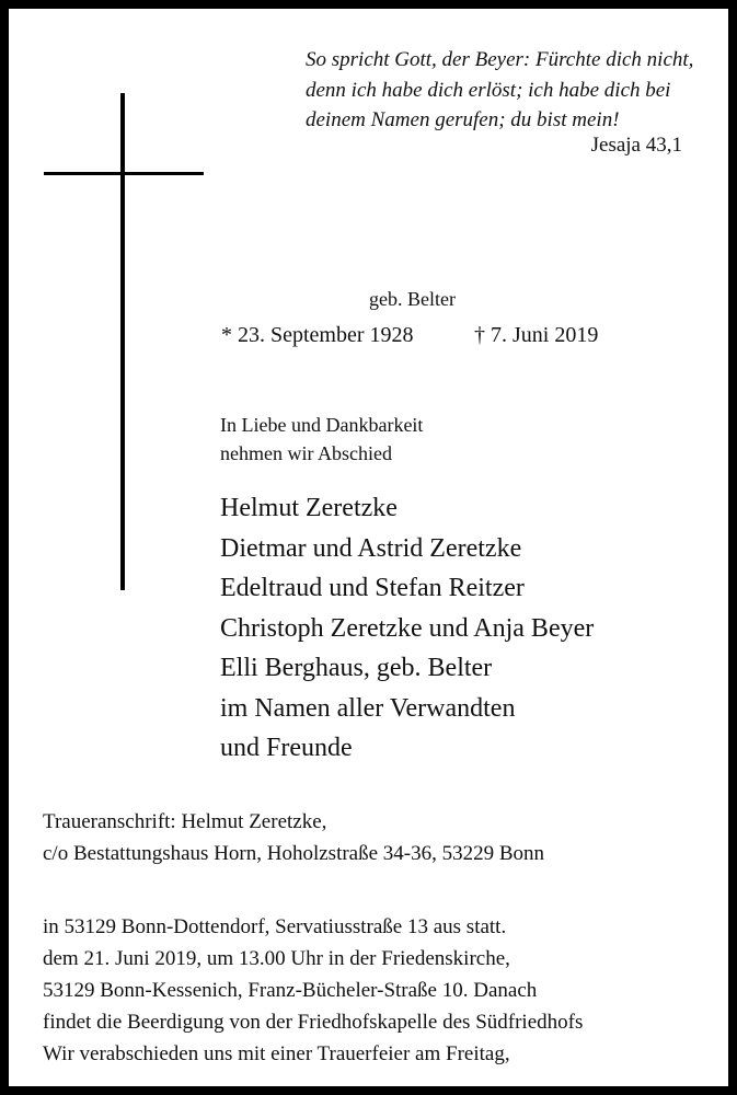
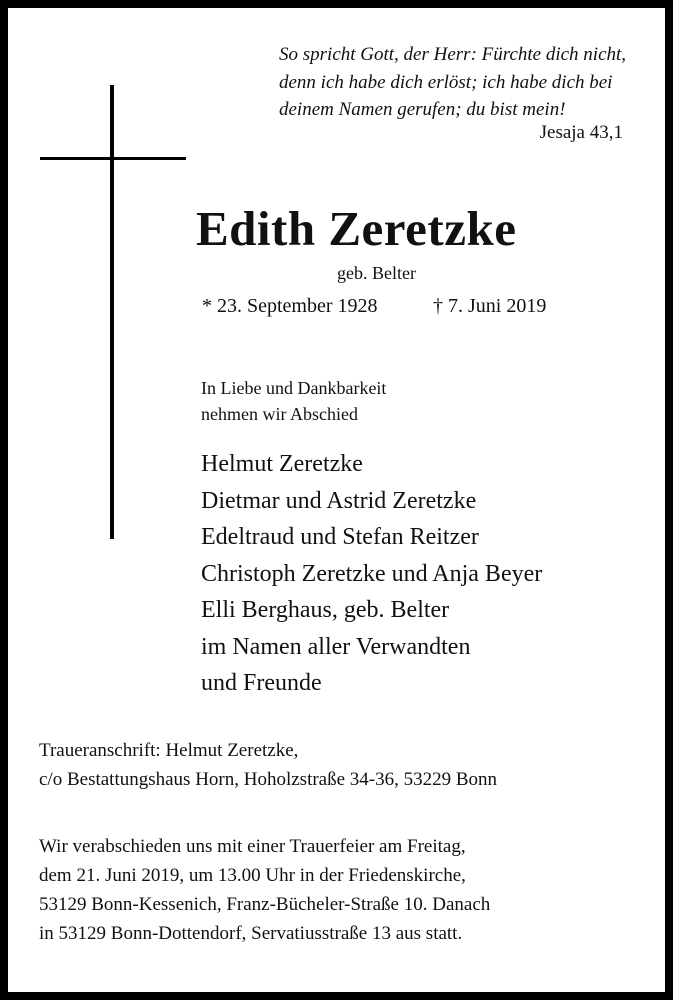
- So spricht Gott, der Beyer: Fürchte dich nicht,
+ So spricht Gott, der Herr: Fürchte dich nicht,
  denn ich habe dich erlöst; ich habe dich bei
  deinem Namen gerufen; du bist mein!
  Jesaja 43,1
+ Edith Zeretzke
  geb. Belter
  * 23. September 1928
  † 7. Juni 2019
  In Liebe und Dankbarkeit
  nehmen wir Abschied
  Helmut Zeretzke
  Dietmar und Astrid Zeretzke
  Edeltraud und Stefan Reitzer
  Christoph Zeretzke und Anja Beyer
  Elli Berghaus, geb. Belter
  im Namen aller Verwandten
  und Freunde
  Traueranschrift: Helmut Zeretzke,
  c/o Bestattungshaus Horn, Hoholzstraße 34-36, 53229 Bonn
- in 53129 Bonn-Dottendorf, Servatiusstraße 13 aus statt.
+ Wir verabschieden uns mit einer Trauerfeier am Freitag,
  dem 21. Juni 2019, um 13.00 Uhr in der Friedenskirche,
  53129 Bonn-Kessenich, Franz-Bücheler-Straße 10. Danach
- findet die Beerdigung von der Friedhofskapelle des Südfriedhofs
- Wir verabschieden uns mit einer Trauerfeier am Freitag,
+ in 53129 Bonn-Dottendorf, Servatiusstraße 13 aus statt.
